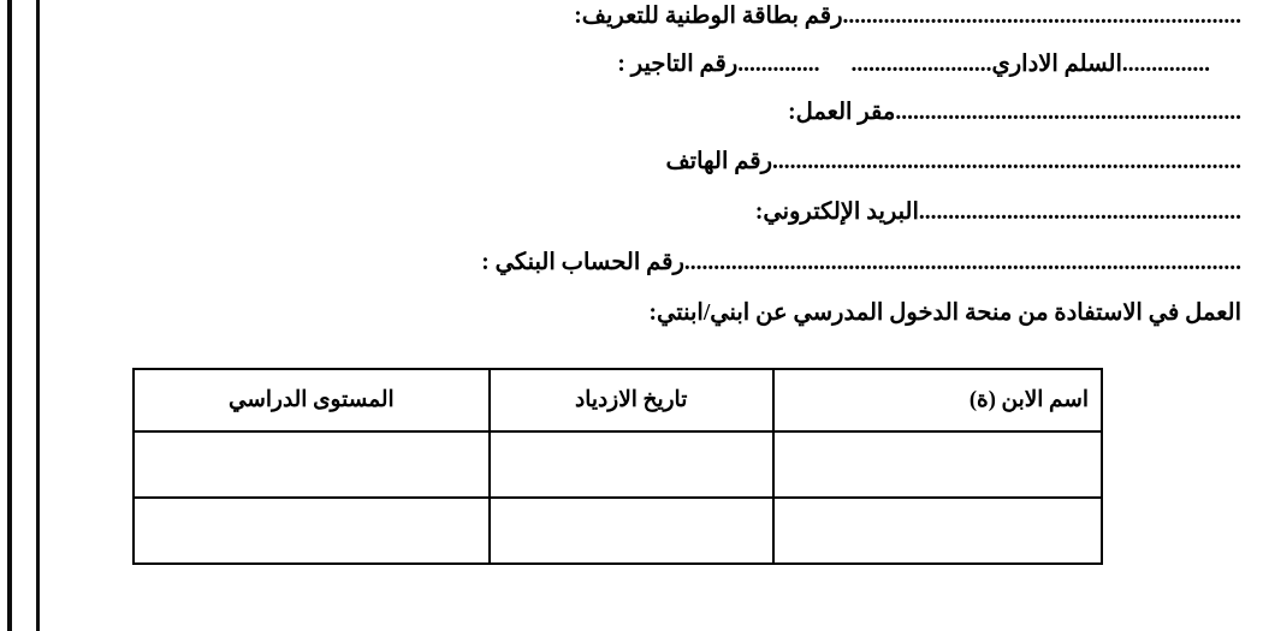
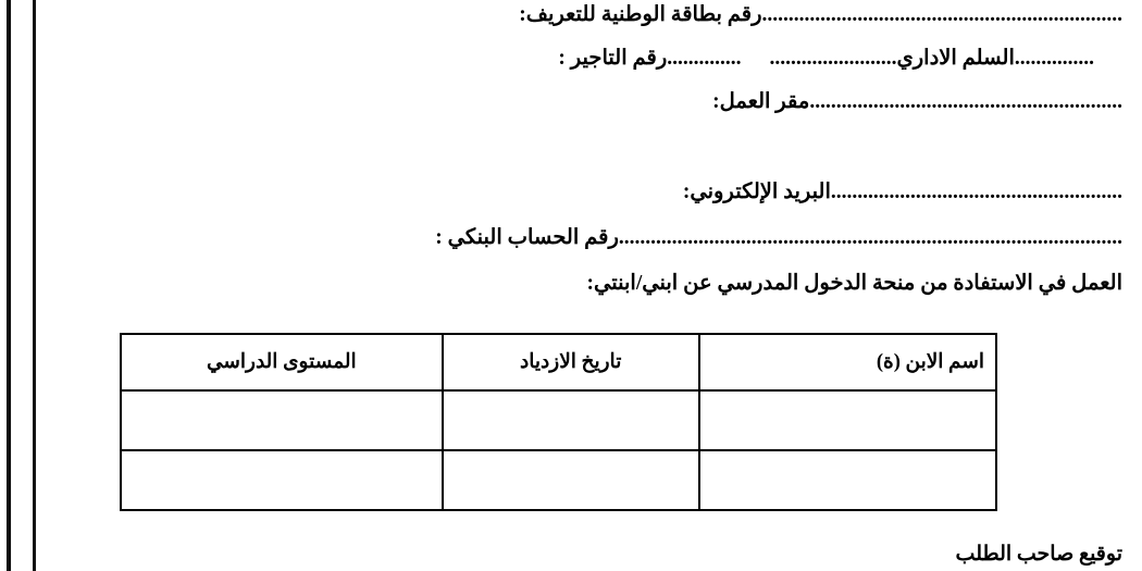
  ....................................................................رقم بطاقة الوطنية للتعريف:
  ...............السلم الاداري......................................رقم التأجير :
  ...........................................................مقر العمل:
- ................................................................................رقم الهاتف
  .......................................................البريد الإلكتروني:
  ...............................................................................................رقم الحساب البنكي :
  العمل في الاستفادة من منحة الدخول المدرسي عن ابني/ابنتي:
  اسم الابن (ة)	تاريخ الازدياد	المستوى الدراسي
+ توقيع صاحب الطلب
